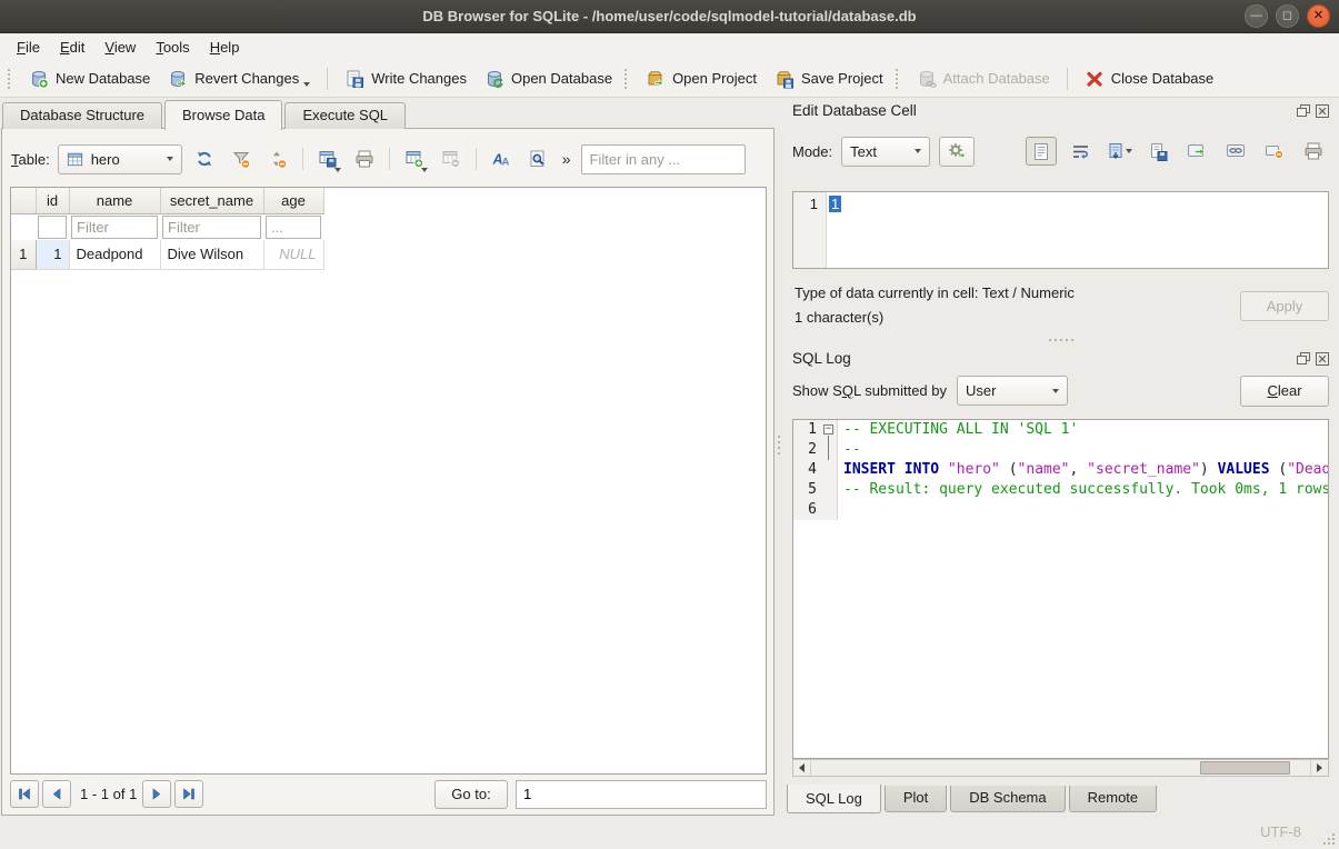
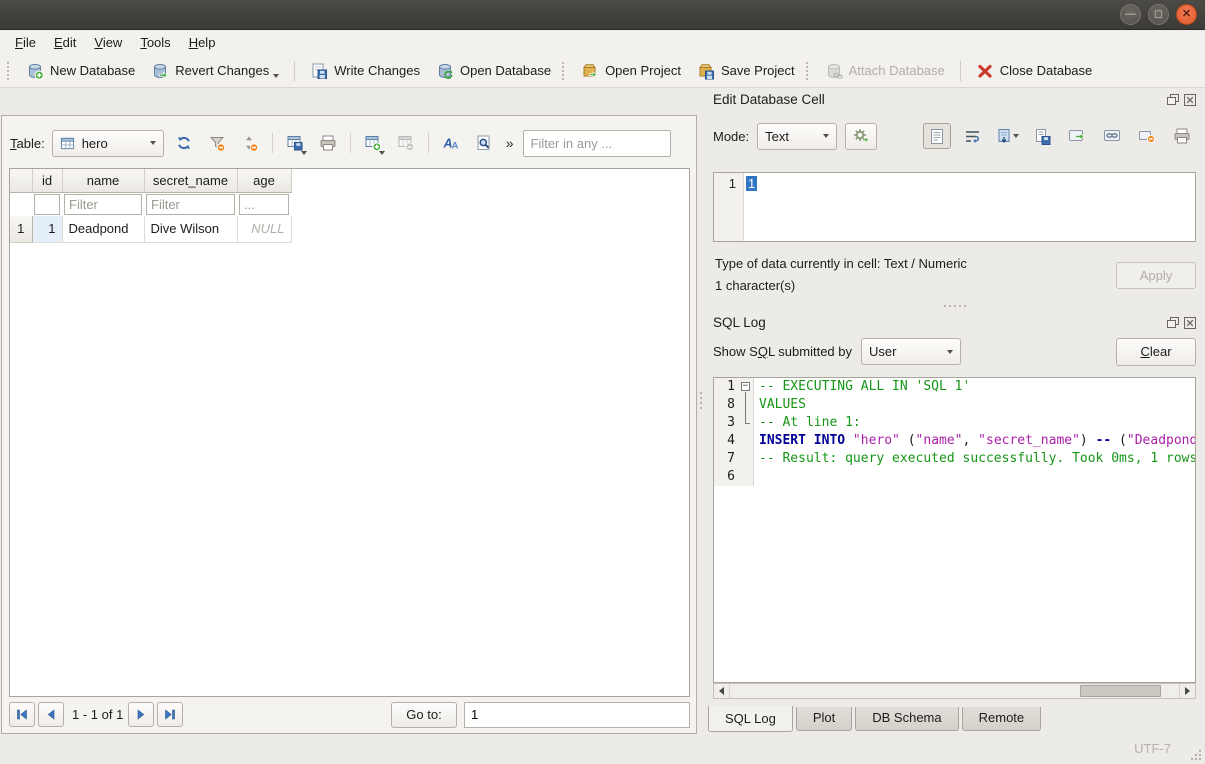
- DB Browser for SQLite - /home/user/code/sqlmodel-tutorial/database.db
  —
  ◻
  ✕
  File
  Edit
  View
  Tools
  Help
  New Database
  Revert Changes
  Write Changes
  Open Database
  Open Project
  Save Project
  Attach Database
  Close Database
- Database Structure
- Browse Data
- Execute SQL
  Table:
  hero
  A
  A
  »
  Filter in any ...
  	id	name	secret_name	age
  		Filter	Filter	...
  1	1	Deadpond	Dive Wilson	NULL
  1 - 1 of 1
  Go to:
  1
  Edit Database Cell
  Mode:
  Text
  1
  1
  Type of data currently in cell: Text / Numeric
  1 character(s)
  Apply
  SQL Log
  Show SQL submitted by
  User
  Clear
  1
  −
  -- EXECUTING ALL IN 'SQL 1'
- 2
+ 8
- --
+ VALUES
+ 3
+ -- At line 1:
  4
- INSERT INTO "hero" ("name", "secret_name") VALUES ("Dead
+ INSERT INTO "hero" ("name", "secret_name") -- ("Deadpond
- 5
+ 7
  -- Result: query executed successfully. Took 0ms, 1 rows
  6
  SQL Log
  Plot
  DB Schema
  Remote
- UTF-8
+ UTF-7
